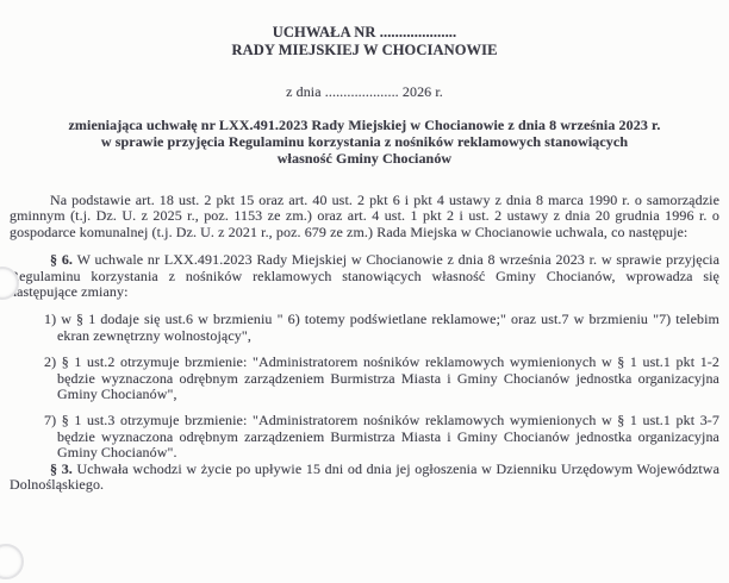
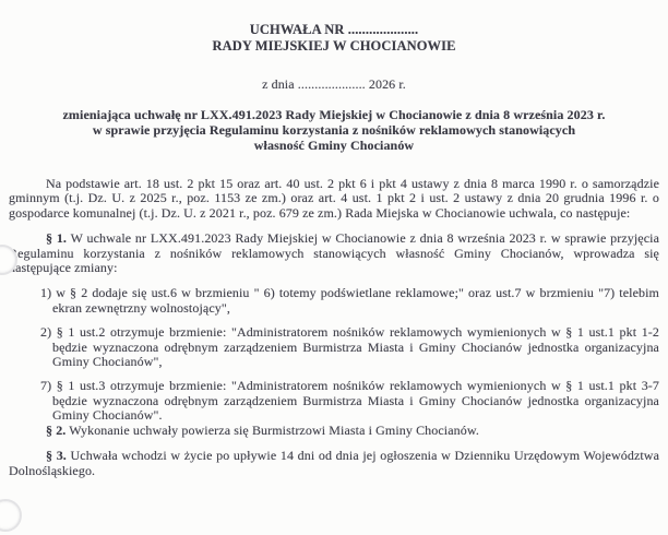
  UCHWAŁA NR ....................
  RADY MIEJSKIEJ W CHOCIANOWIE
  z dnia .................... 2026 r.
  zmieniająca uchwałę nr LXX.491.2023 Rady Miejskiej w Chocianowie z dnia 8 września 2023 r.
  w sprawie przyjęcia Regulaminu korzystania z nośników reklamowych stanowiących
  własność Gminy Chocianów
  Na podstawie art. 18 ust. 2 pkt 15 oraz art. 40 ust. 2 pkt 6 i pkt 4 ustawy z dnia 8 marca 1990 r. o samorządzie gminnym (t.j. Dz. U. z 2025 r., poz. 1153 ze zm.) oraz art. 4 ust. 1 pkt 2 i ust. 2 ustawy z dnia 20 grudnia 1996 r. o gospodarce komunalnej (t.j. Dz. U. z 2021 r., poz. 679 ze zm.) Rada Miejska w Chocianowie uchwala, co następuje:
- § 6. W uchwale nr LXX.491.2023 Rady Miejskiej w Chocianowie z dnia 8 września 2023 r. w sprawie przyjęcia egulaminu korzystania z nośników reklamowych stanowiących własność Gminy Chocianów, wprowadza się astępujące zmiany:
+ § 1. W uchwale nr LXX.491.2023 Rady Miejskiej w Chocianowie z dnia 8 września 2023 r. w sprawie przyjęcia egulaminu korzystania z nośników reklamowych stanowiących własność Gminy Chocianów, wprowadza się astępujące zmiany:
- 1) w § 1 dodaje się ust.6 w brzmieniu " 6) totemy podświetlane reklamowe;" oraz ust.7 w brzmieniu "7) telebim ekran zewnętrzny wolnostojący",
+ 1) w § 2 dodaje się ust.6 w brzmieniu " 6) totemy podświetlane reklamowe;" oraz ust.7 w brzmieniu "7) telebim ekran zewnętrzny wolnostojący",
  2) § 1 ust.2 otrzymuje brzmienie: "Administratorem nośników reklamowych wymienionych w § 1 ust.1 pkt 1-2 będzie wyznaczona odrębnym zarządzeniem Burmistrza Miasta i Gminy Chocianów jednostka organizacyjna Gminy Chocianów",
  7) § 1 ust.3 otrzymuje brzmienie: "Administratorem nośników reklamowych wymienionych w § 1 ust.1 pkt 3-7 będzie wyznaczona odrębnym zarządzeniem Burmistrza Miasta i Gminy Chocianów jednostka organizacyjna Gminy Chocianów".
+ § 2. Wykonanie uchwały powierza się Burmistrzowi Miasta i Gminy Chocianów.
- § 3. Uchwała wchodzi w życie po upływie 15 dni od dnia jej ogłoszenia w Dzienniku Urzędowym Województwa Dolnośląskiego.
+ § 3. Uchwała wchodzi w życie po upływie 14 dni od dnia jej ogłoszenia w Dzienniku Urzędowym Województwa Dolnośląskiego.
